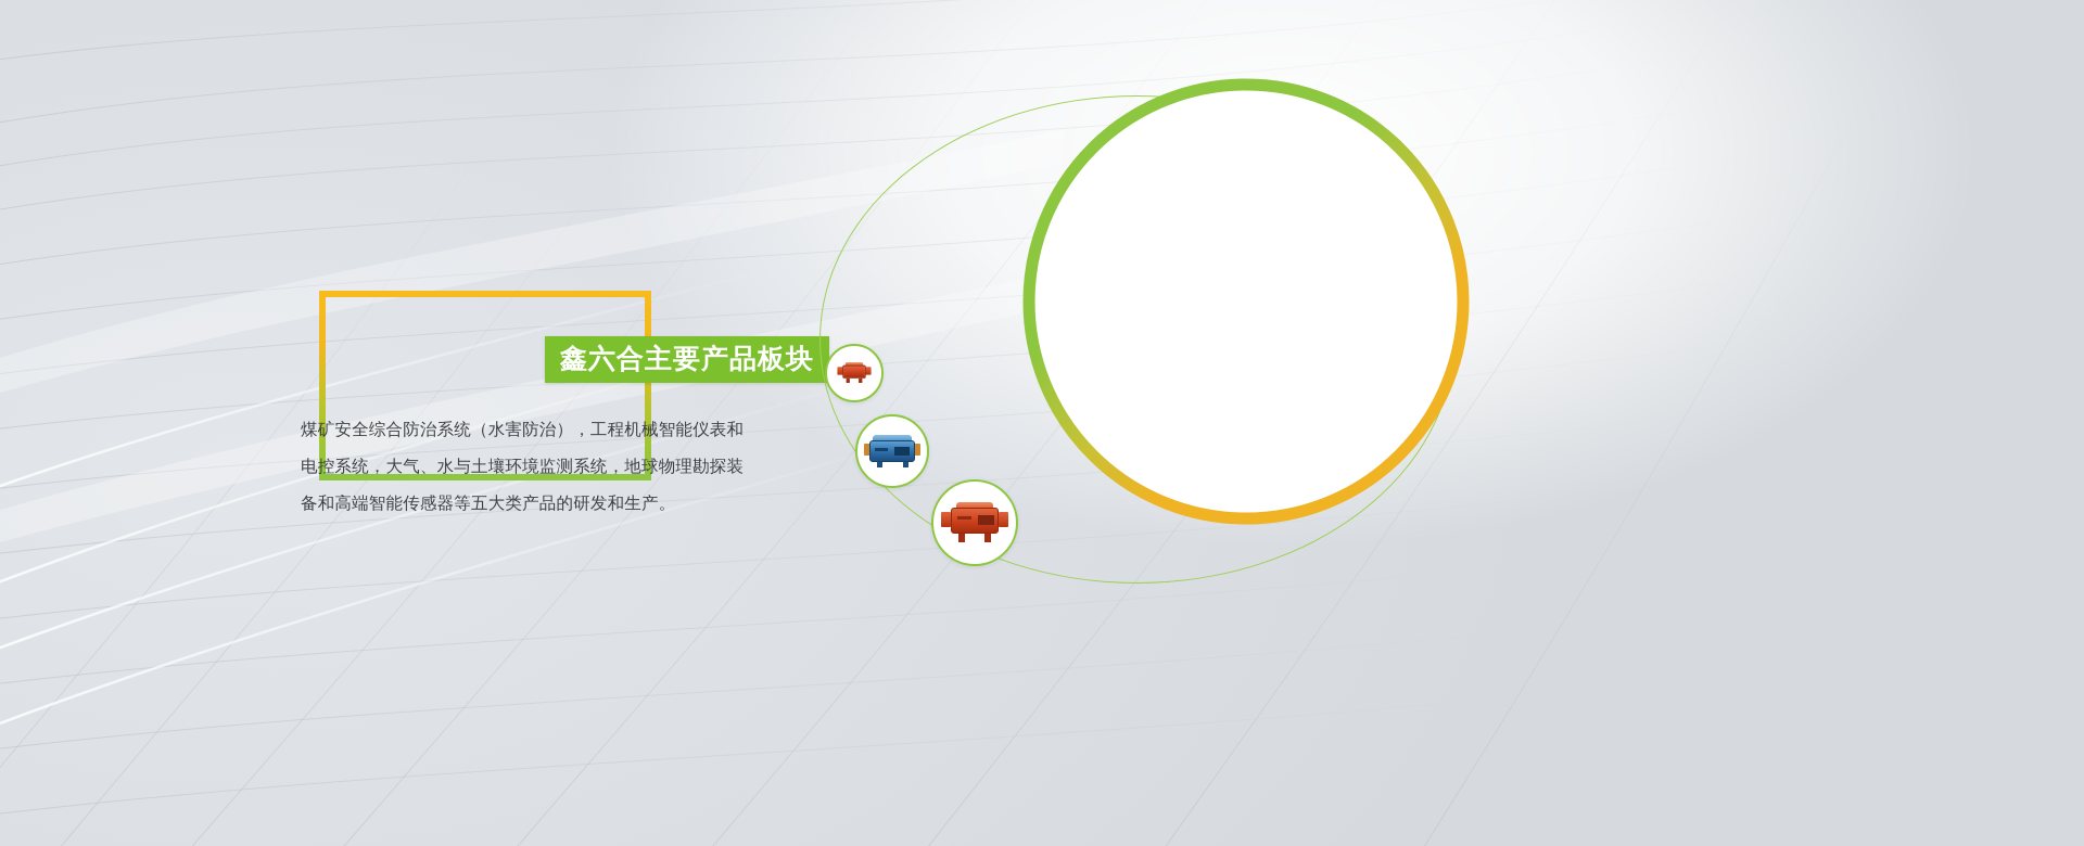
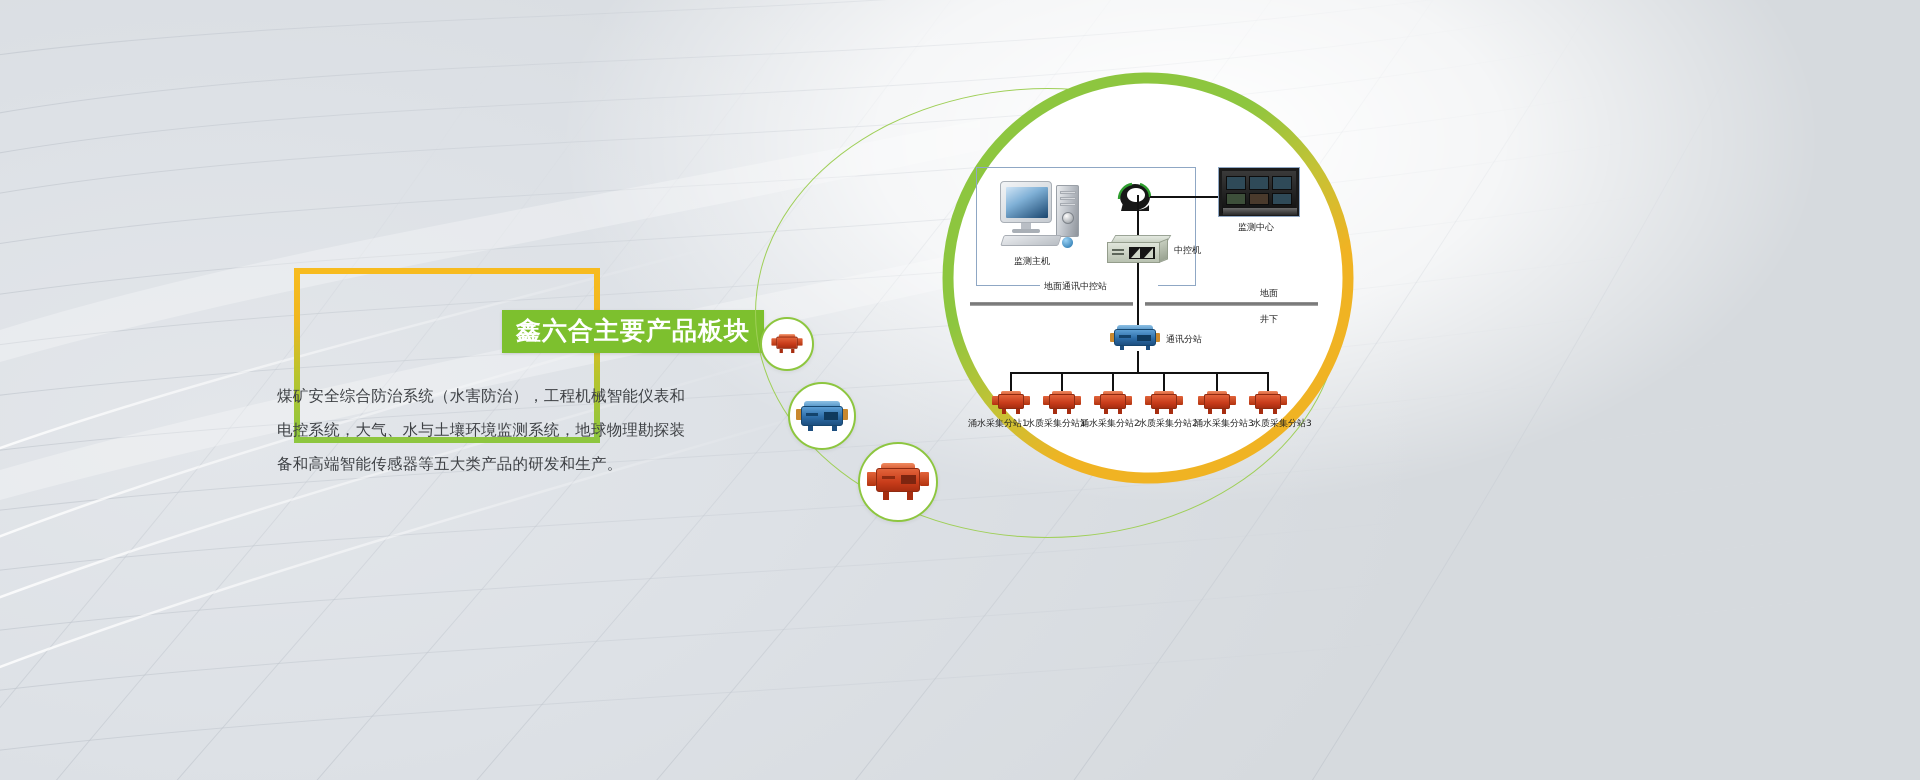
  鑫六合主要产品板块
  煤矿安全综合防治系统（水害防治），工程机械智能仪表和
  电控系统，大气、水与土壤环境监测系统，地球物理勘探装
  备和高端智能传感器等五大类产品的研发和生产。
+ 监测主机
+ 监测中心
+ 中控机
+ 地面通讯中控站
+ 地面
+ 井下
+ 通讯分站
+ 涌水采集分站1
+ 水质采集分站1
+ 涌水采集分站2
+ 水质采集分站2
+ 涌水采集分站3
+ 水质采集分站3
